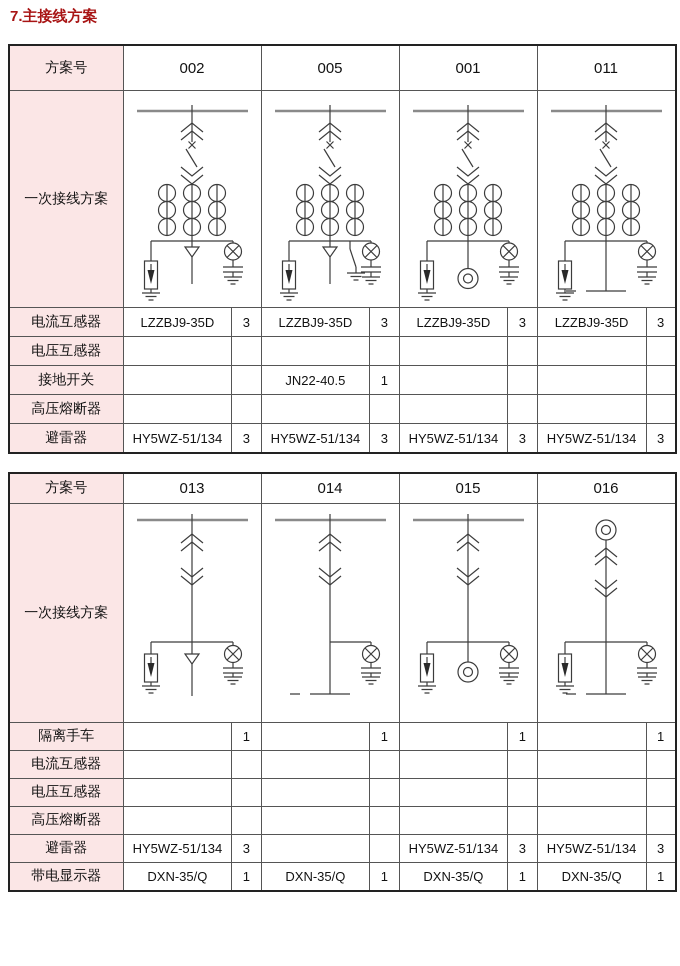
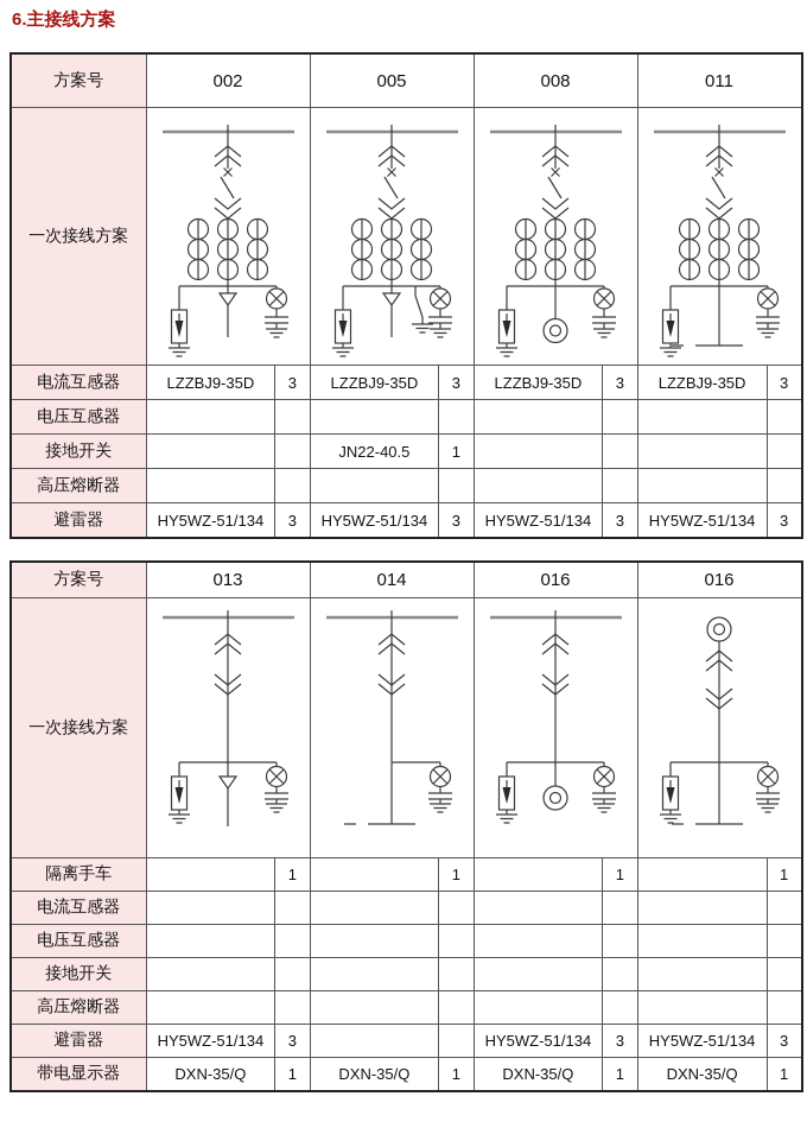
- 7.主接线方案
+ 6.主接线方案
- 方案号	002	005	001	011
+ 方案号	002	005	008	011
  一次接线方案
  电流互感器	LZZBJ9-35D	3	LZZBJ9-35D	3	LZZBJ9-35D	3	LZZBJ9-35D	3
  电压互感器
  接地开关			JN22-40.5	1
  高压熔断器
  避雷器	HY5WZ-51/134	3	HY5WZ-51/134	3	HY5WZ-51/134	3	HY5WZ-51/134	3
- 方案号	013	014	015	016
+ 方案号	013	014	016	016
  一次接线方案
  隔离手车		1		1		1		1
  电流互感器
  电压互感器
+ 接地开关
  高压熔断器
  避雷器	HY5WZ-51/134	3			HY5WZ-51/134	3	HY5WZ-51/134	3
  带电显示器	DXN-35/Q	1	DXN-35/Q	1	DXN-35/Q	1	DXN-35/Q	1
